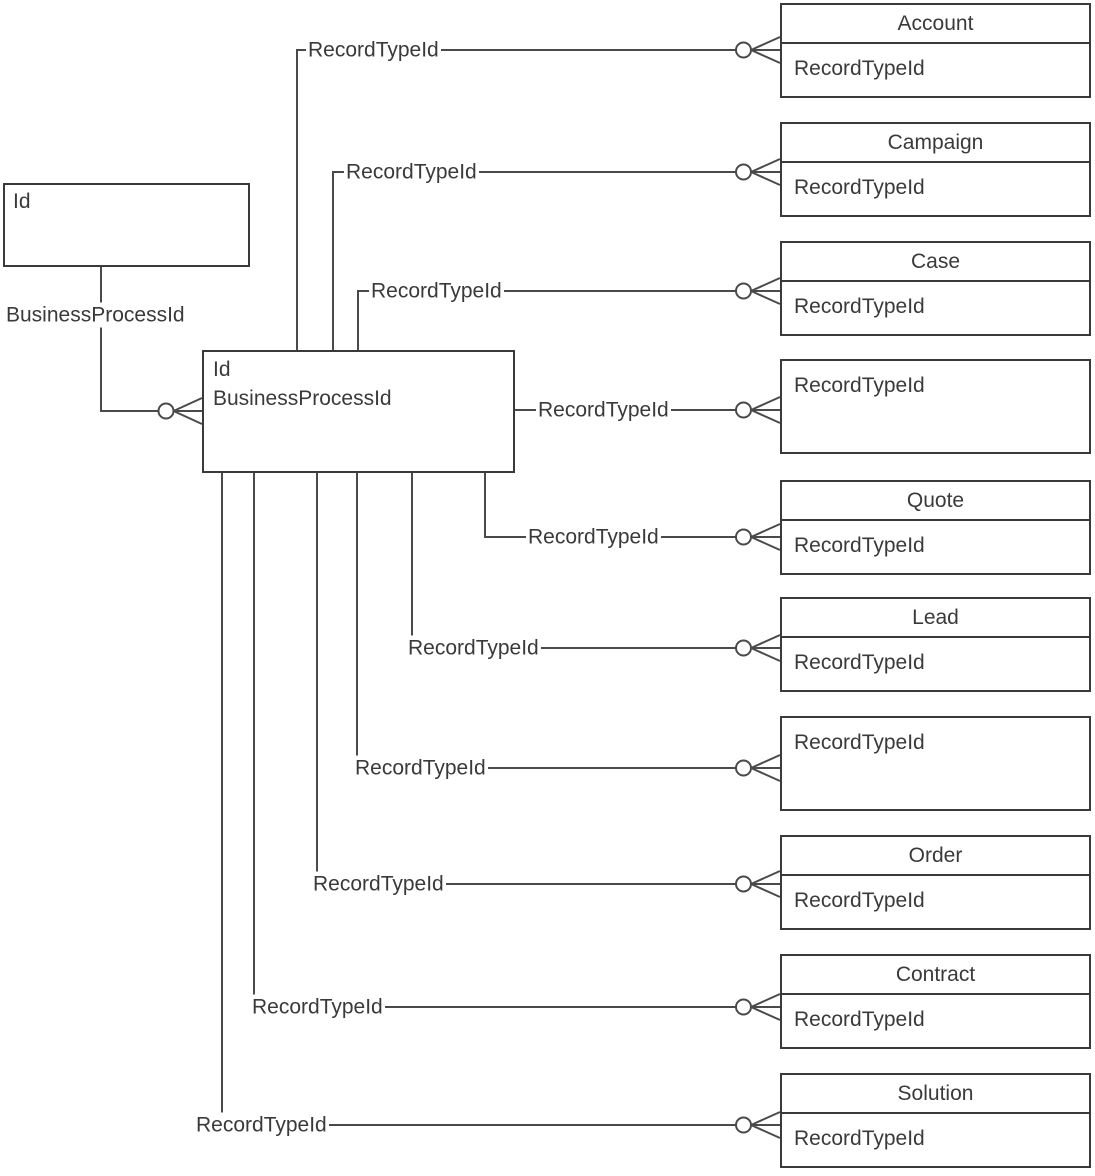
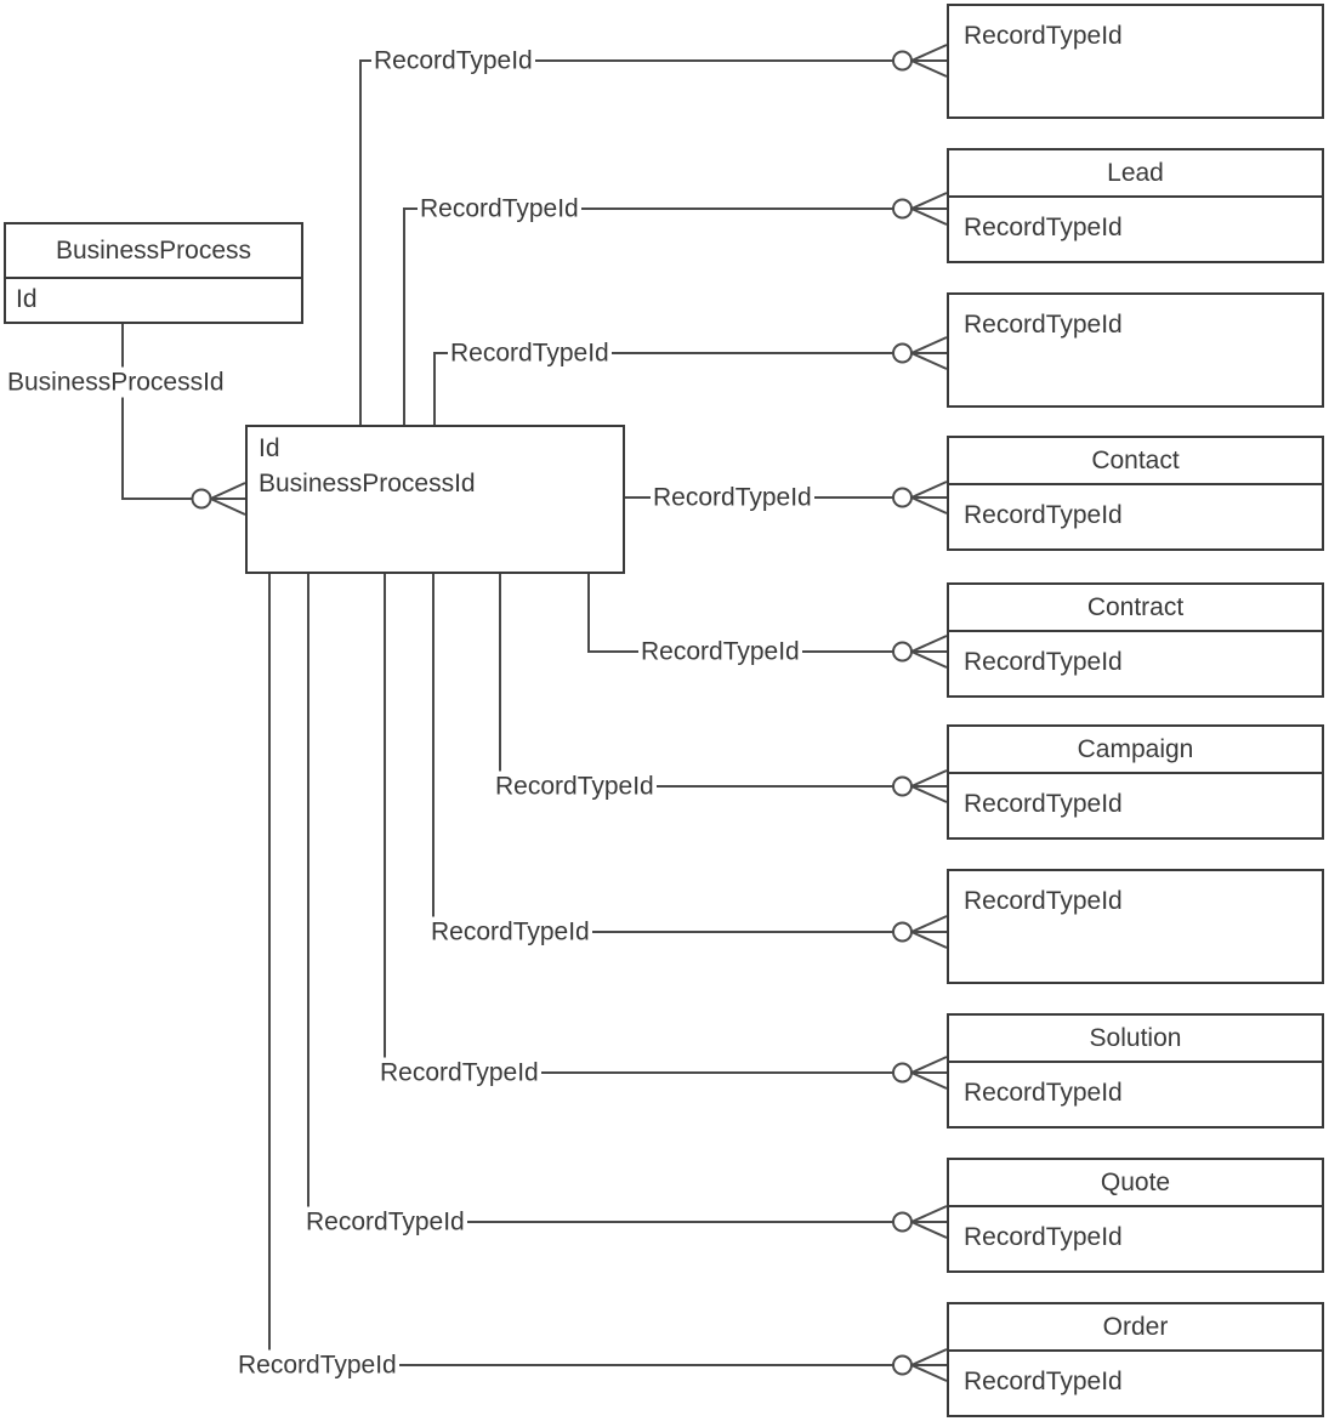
+ BusinessProcess
  Id
  Id
  BusinessProcessId
- Account
  RecordTypeId
- Campaign
+ Lead
  RecordTypeId
- Case
  RecordTypeId
+ Contact
  RecordTypeId
- Quote
+ Contract
  RecordTypeId
- Lead
+ Campaign
  RecordTypeId
  RecordTypeId
- Order
+ Solution
  RecordTypeId
- Contract
+ Quote
  RecordTypeId
- Solution
+ Order
  RecordTypeId
  BusinessProcessId
  RecordTypeId
  RecordTypeId
  RecordTypeId
  RecordTypeId
  RecordTypeId
  RecordTypeId
  RecordTypeId
  RecordTypeId
  RecordTypeId
  RecordTypeId
